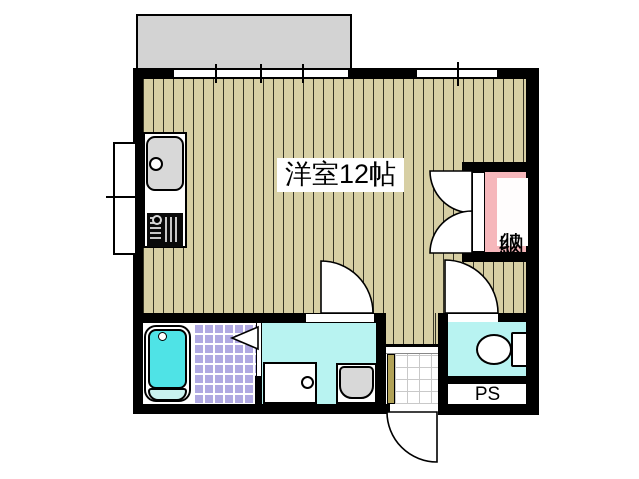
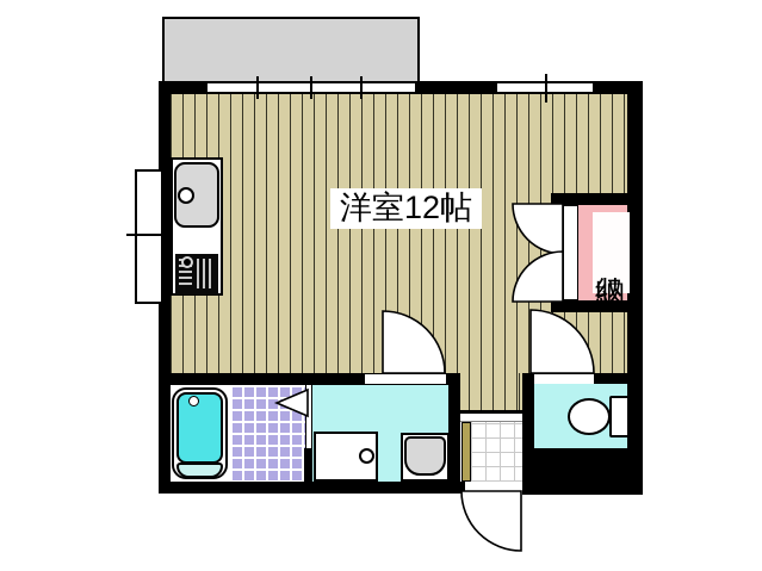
- PS
  洋室12帖
